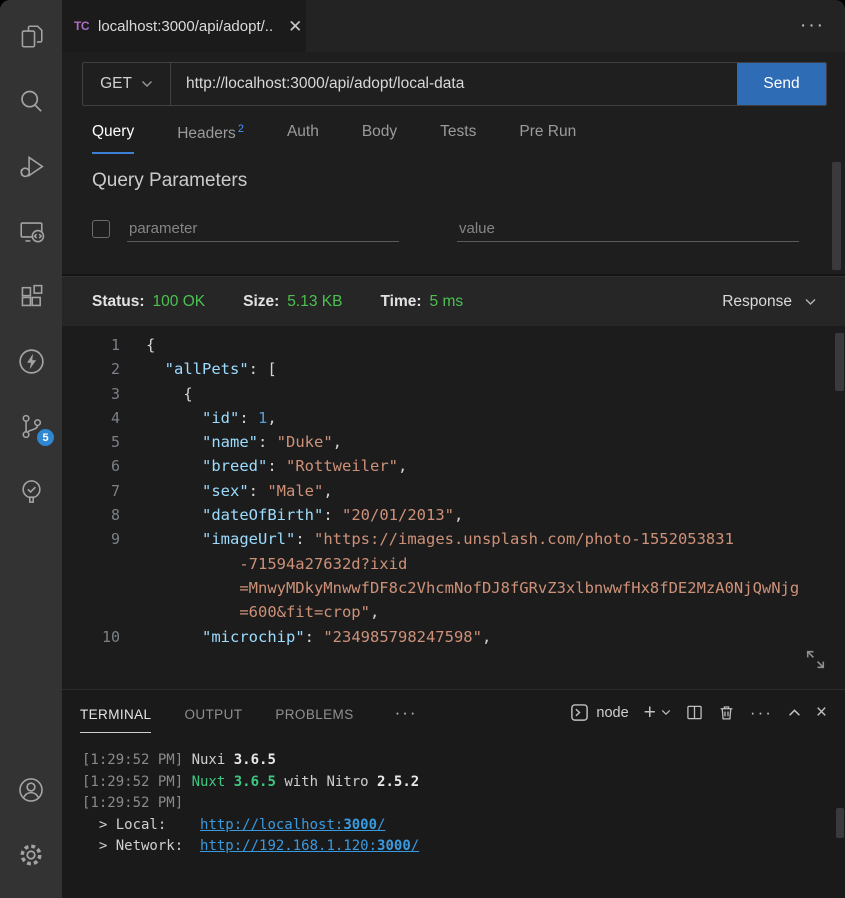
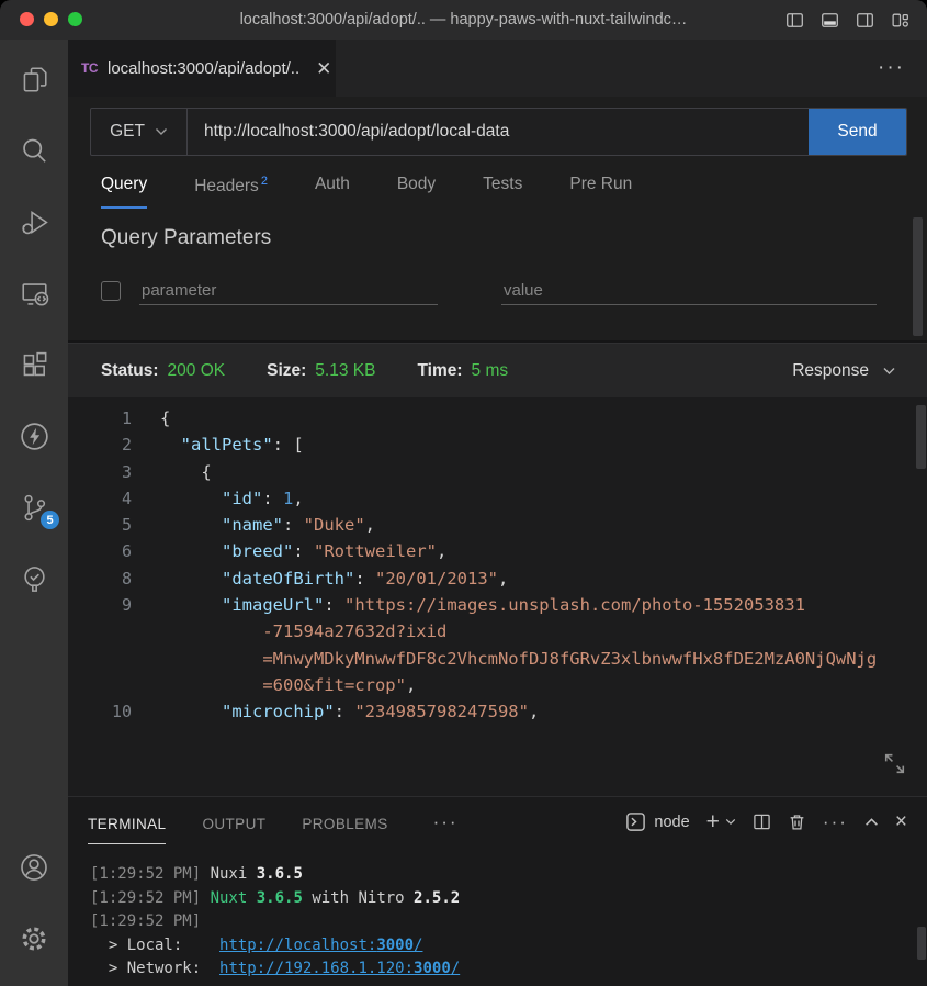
+ localhost:3000/api/adopt/.. — happy-paws-with-nuxt-tailwindc…
  5
  TC
  localhost:3000/api/adopt/..
  ✕
  ···
  GET
  http://localhost:3000/api/adopt/local-data
  Send
  Query
  Headers 2
  Auth
  Body
  Tests
  Pre Run
  Query Parameters
  parameter
  value
  Status:
- 100 OK
+ 200 OK
  Size:
  5.13 KB
  Time:
  5 ms
  Response
  1
  {
  2
  "allPets": [
  3
  {
  4
  "id": 1,
  5
  "name": "Duke",
  6
  "breed": "Rottweiler",
- 7
- "sex": "Male",
  8
  "dateOfBirth": "20/01/2013",
  9
  "imageUrl": "https://images.unsplash.com/photo-1552053831
  -71594a27632d?ixid
  =MnwyMDkyMnwwfDF8c2VhcmNofDJ8fGRvZ3xlbnwwfHx8fDE2MzA0NjQwNjg
  =600&fit=crop",
  10
  "microchip": "234985798247598",
  TERMINAL
  OUTPUT
  PROBLEMS
  ···
  node
  +
  ···
  ×
  [1:29:52 PM] Nuxi 3.6.5
  [1:29:52 PM] Nuxt 3.6.5 with Nitro 2.5.2
  [1:29:52 PM]
  > Local: http://localhost:3000/
  > Network: http://192.168.1.120:3000/
